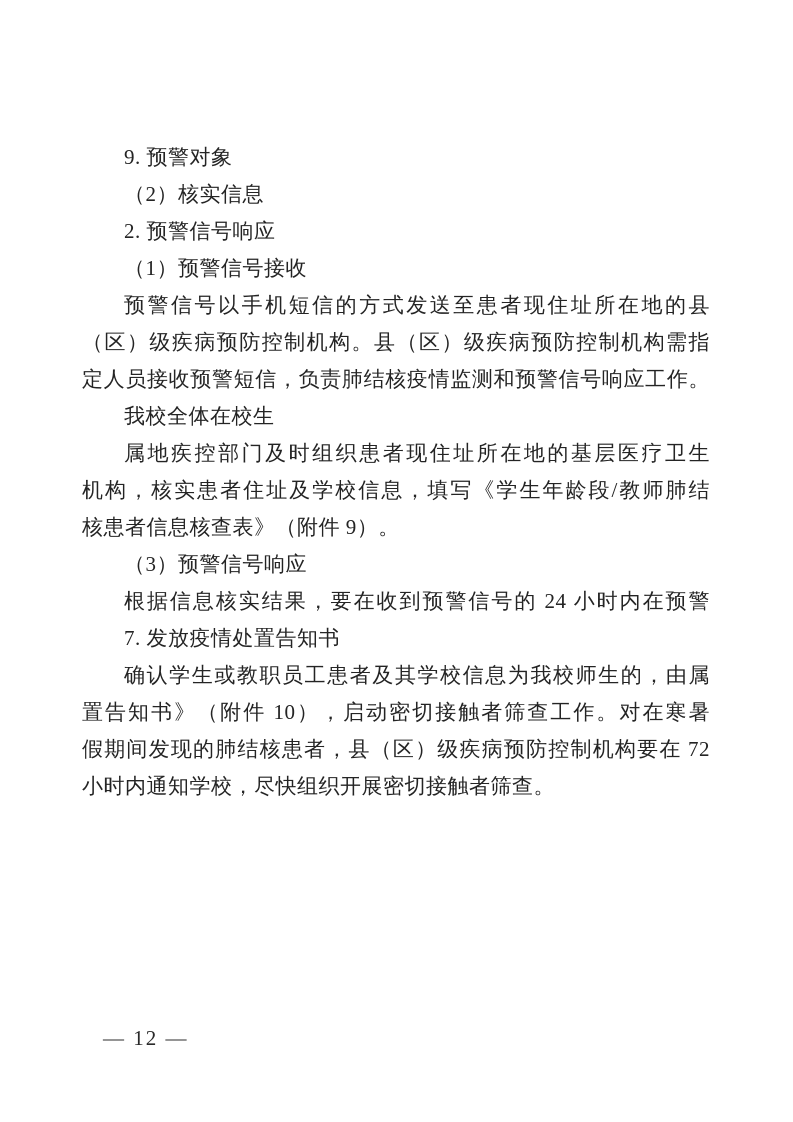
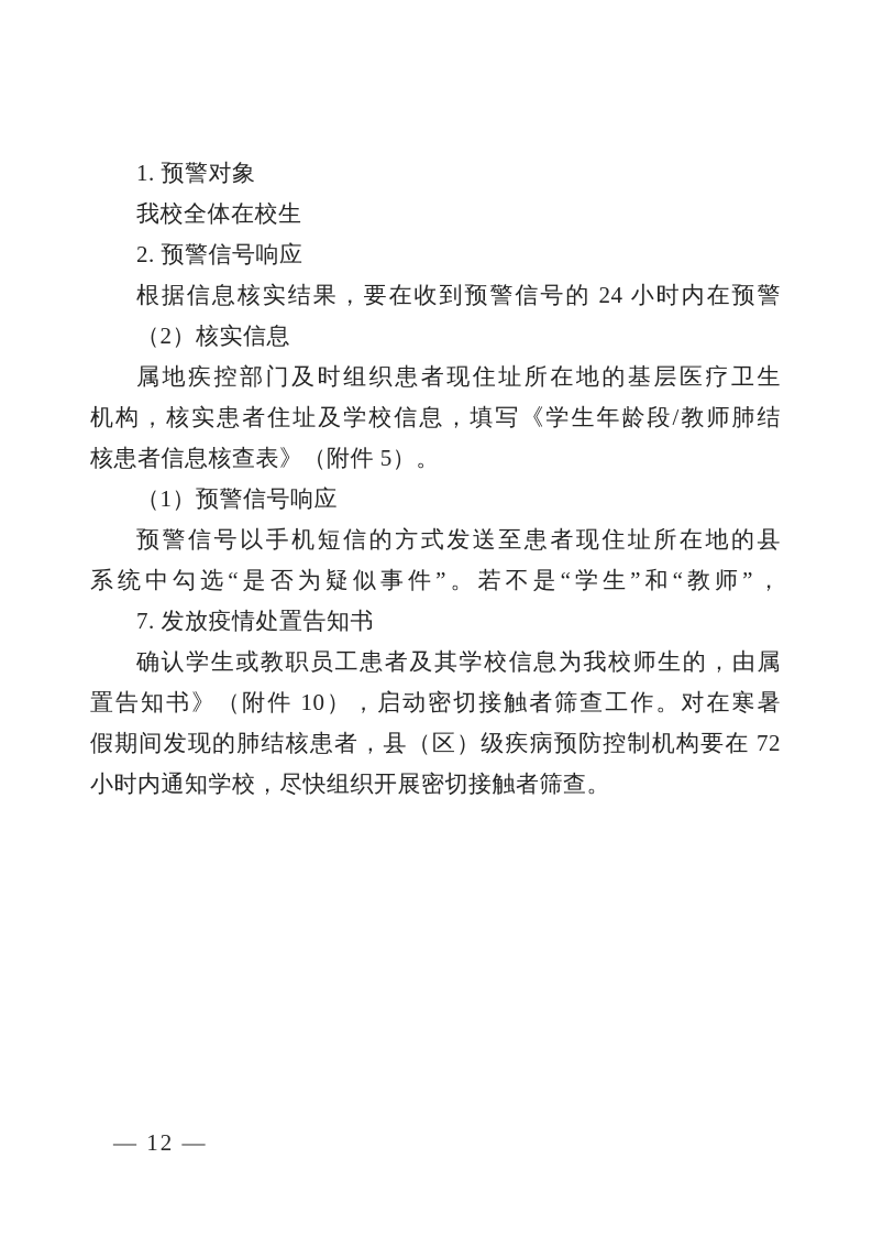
- 9. 预警对象
+ 1. 预警对象
- （2）核实信息
+ 我校全体在校生
  2. 预警信号响应
- （1）预警信号接收
- 预警信号以手机短信的方式发送至患者现住址所在地的县
+ 根据信息核实结果，要在收到预警信号的 24 小时内在预警
- （区）级疾病预防控制机构。县（区）级疾病预防控制机构需指
- 定人员接收预警短信，负责肺结核疫情监测和预警信号响应工作。
- 我校全体在校生
+ （2）核实信息
  属地疾控部门及时组织患者现住址所在地的基层医疗卫生
  机构，核实患者住址及学校信息，填写《学生年龄段/教师肺结
- 核患者信息核查表》（附件 9）。
+ 核患者信息核查表》（附件 5）。
- （3）预警信号响应
+ （1）预警信号响应
- 根据信息核实结果，要在收到预警信号的 24 小时内在预警
+ 预警信号以手机短信的方式发送至患者现住址所在地的县
+ 系统中勾选“是否为疑似事件”。若不是“学生”和“教师”，
  7. 发放疫情处置告知书
  确认学生或教职员工患者及其学校信息为我校师生的，由属
  置告知书》（附件 10），启动密切接触者筛查工作。对在寒暑
  假期间发现的肺结核患者，县（区）级疾病预防控制机构要在 72
  小时内通知学校，尽快组织开展密切接触者筛查。
  — 12 —
